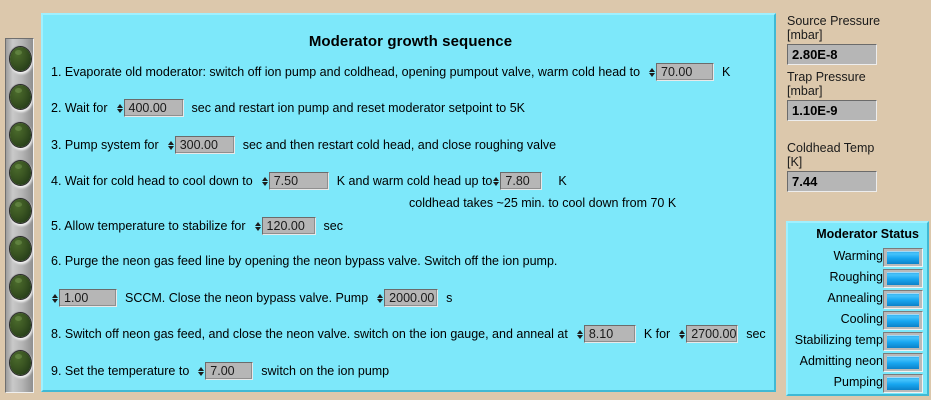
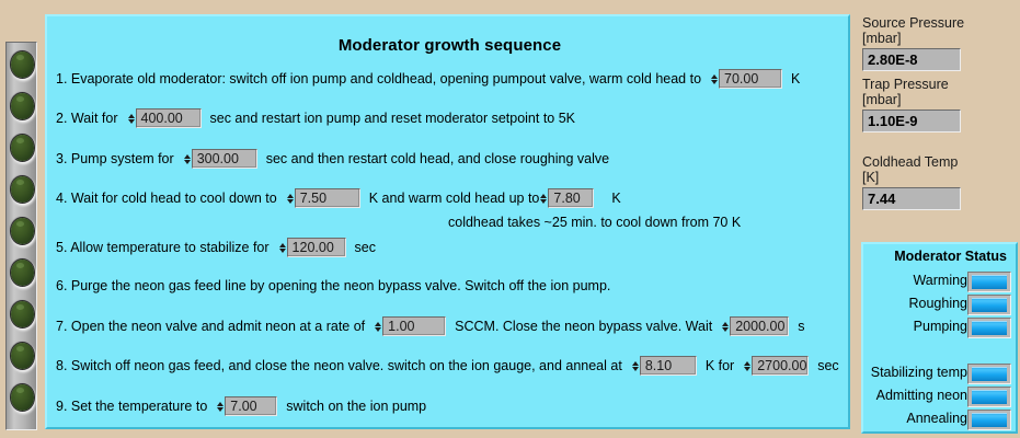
  Moderator growth sequence
  1. Evaporate old moderator: switch off ion pump and coldhead, opening pumpout valve, warm cold head to
  70.00
  K
  2. Wait for
  400.00
  sec and restart ion pump and reset moderator setpoint to 5K
  3. Pump system for
  300.00
  sec and then restart cold head, and close roughing valve
  4. Wait for cold head to cool down to
  7.50
  K and warm cold head up to
  7.80
  K
  coldhead takes ~25 min. to cool down from 70 K
  5. Allow temperature to stabilize for
  120.00
  sec
  6. Purge the neon gas feed line by opening the neon bypass valve. Switch off the ion pump.
+ 7. Open the neon valve and admit neon at a rate of
  1.00
- SCCM. Close the neon bypass valve. Pump
+ SCCM. Close the neon bypass valve. Wait
  2000.00
  s
  8. Switch off neon gas feed, and close the neon valve. switch on the ion gauge, and anneal at
  8.10
  K for
  2700.00
  sec
  9. Set the temperature to
  7.00
  switch on the ion pump
  Source Pressure
  [mbar]
  2.80E-8
  Trap Pressure
  [mbar]
  1.10E-9
  Coldhead Temp
  [K]
  7.44
  Moderator Status
  Warming
  Roughing
- Annealing
+ Pumping
- Cooling
  Stabilizing temp
  Admitting neon
- Pumping
+ Annealing
